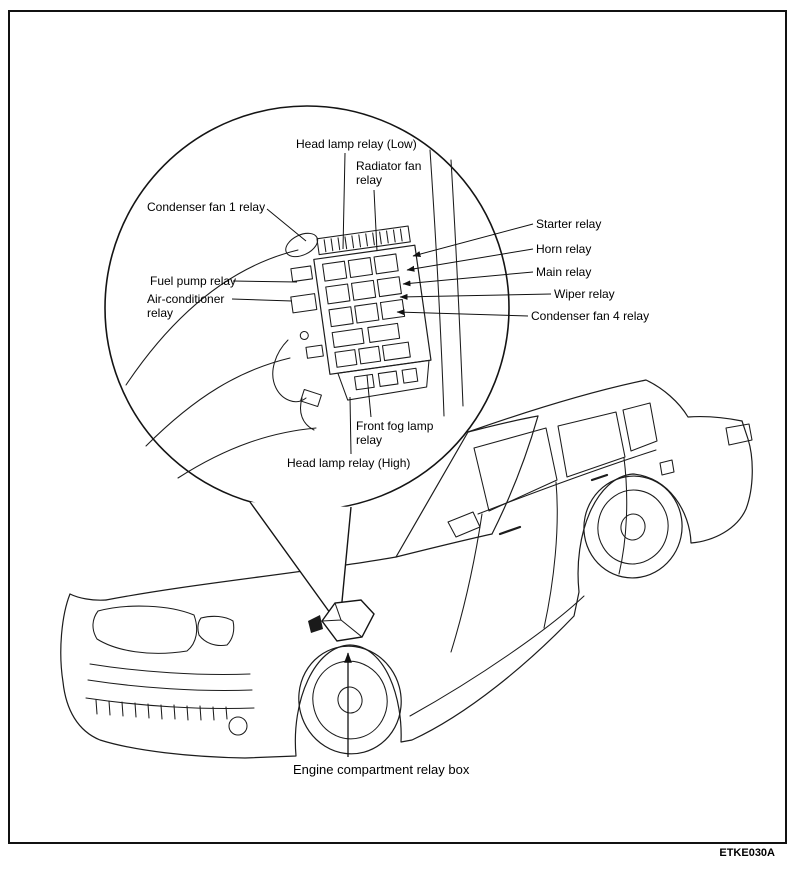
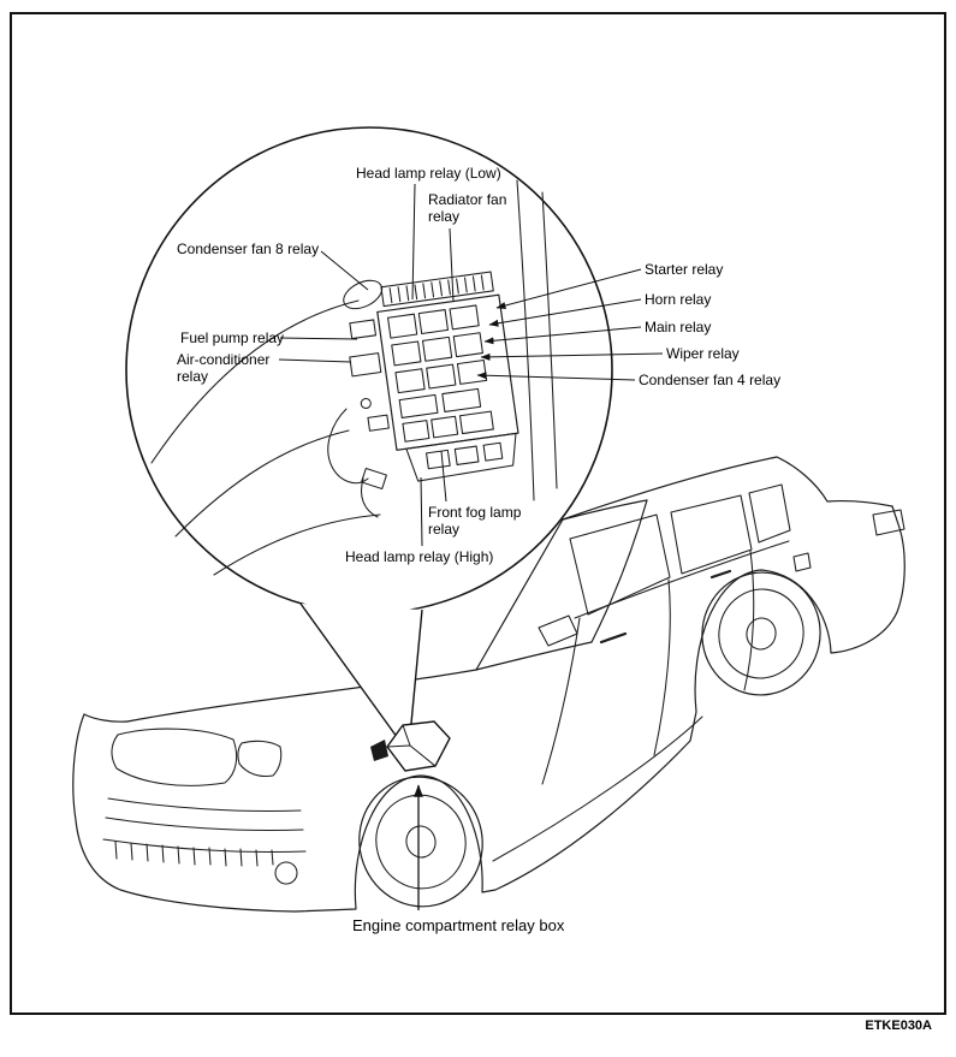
  Head lamp relay (Low)
  Radiator fan relay
- Condenser fan 1 relay
+ Condenser fan 8 relay
  Starter relay
  Horn relay
  Main relay
  Wiper relay
  Condenser fan 4 relay
  Fuel pump relay
  Air-conditioner relay
  Front fog lamp relay
  Head lamp relay (High)
  Engine compartment relay box
  ETKE030A
